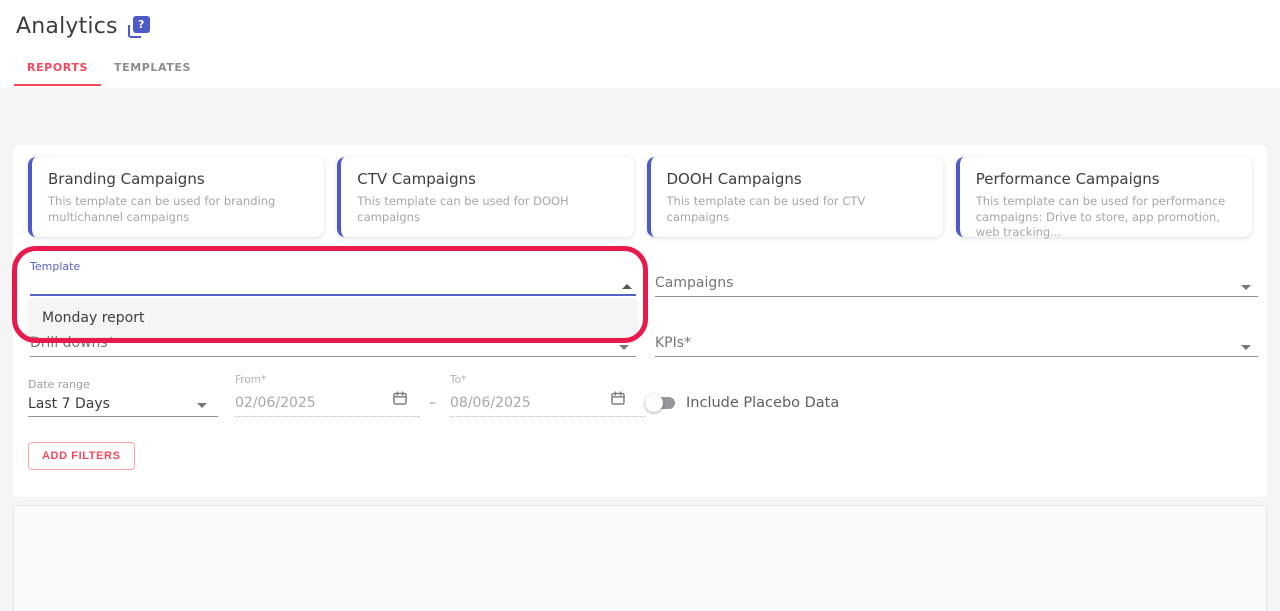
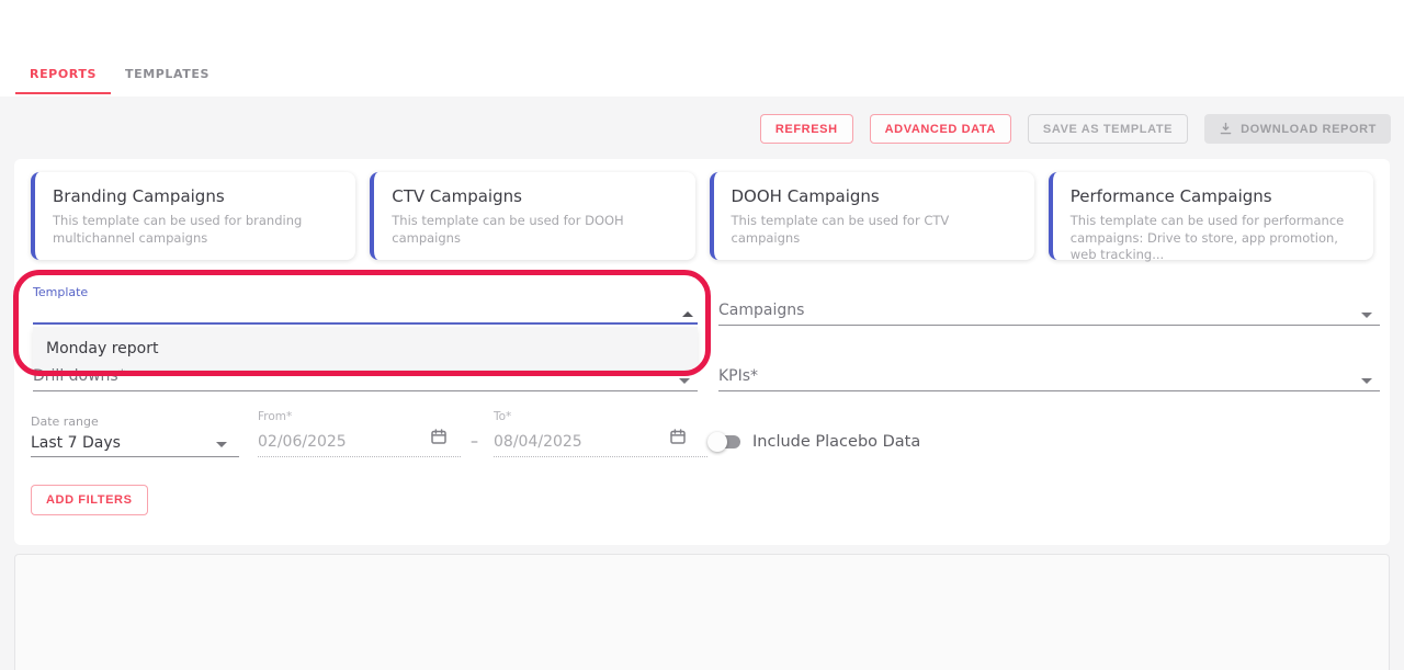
- Analytics
- ?
  REPORTS
  TEMPLATES
+ REFRESH
+ ADVANCED DATA
+ SAVE AS TEMPLATE
+ DOWNLOAD REPORT
  Branding Campaigns
  This template can be used for branding multichannel campaigns
  CTV Campaigns
  This template can be used for DOOH campaigns
  DOOH Campaigns
  This template can be used for CTV campaigns
  Performance Campaigns
  This template can be used for performance campaigns: Drive to store, app promotion, web tracking...
  Template
  Monday report
  Campaigns
  Drill downs*
  KPIs*
  Date range
  Last 7 Days
  From*
  02/06/2025
  –
  To*
- 08/06/2025
+ 08/04/2025
  Include Placebo Data
  ADD FILTERS
